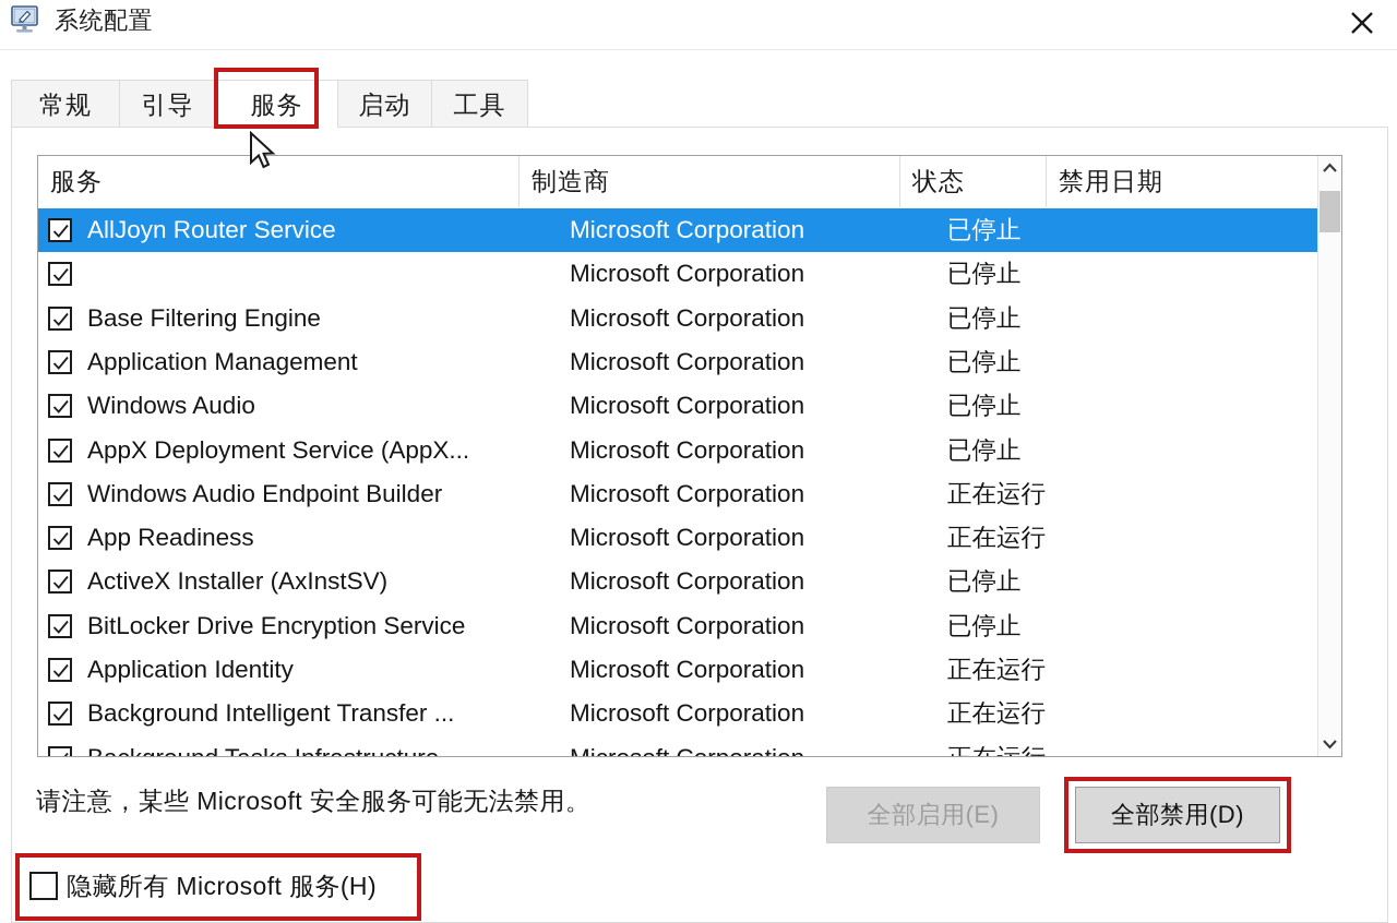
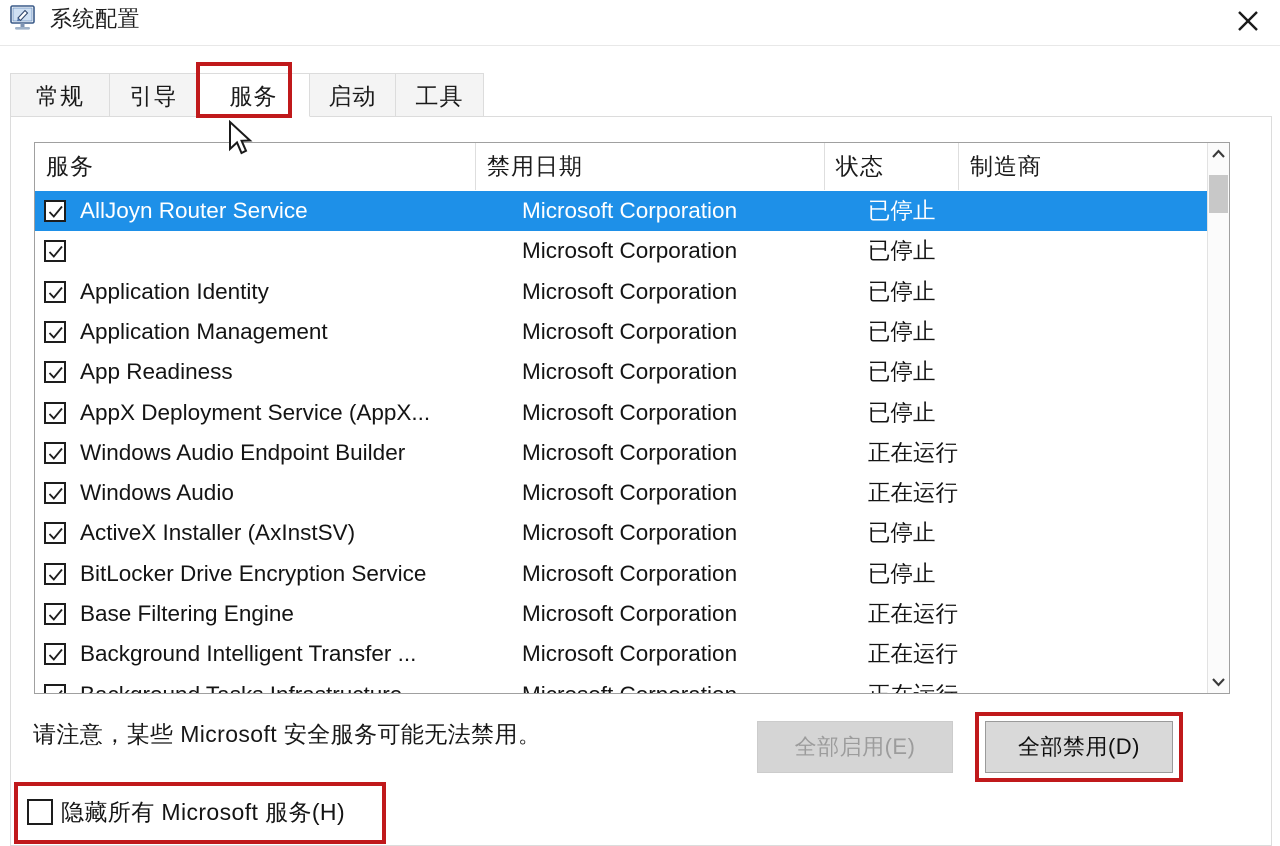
  系统配置
  常规
  引导
  服务
  启动
  工具
  服务
- 制造商
+ 禁用日期
  状态
- 禁用日期
+ 制造商
  AllJoyn Router Service
  Microsoft Corporation
  已停止
  Microsoft Corporation
  已停止
- Base Filtering Engine
+ Application Identity
  Microsoft Corporation
  已停止
  Application Management
  Microsoft Corporation
  已停止
- Windows Audio
+ App Readiness
  Microsoft Corporation
  已停止
  AppX Deployment Service (AppX...
  Microsoft Corporation
  已停止
  Windows Audio Endpoint Builder
  Microsoft Corporation
  正在运行
- App Readiness
+ Windows Audio
  Microsoft Corporation
  正在运行
  ActiveX Installer (AxInstSV)
  Microsoft Corporation
  已停止
  BitLocker Drive Encryption Service
  Microsoft Corporation
  已停止
- Application Identity
+ Base Filtering Engine
  Microsoft Corporation
  正在运行
  Background Intelligent Transfer ...
  Microsoft Corporation
  正在运行
  请注意，某些 Microsoft 安全服务可能无法禁用。
  全部启用(E)
  全部禁用(D)
  隐藏所有 Microsoft 服务(H)
